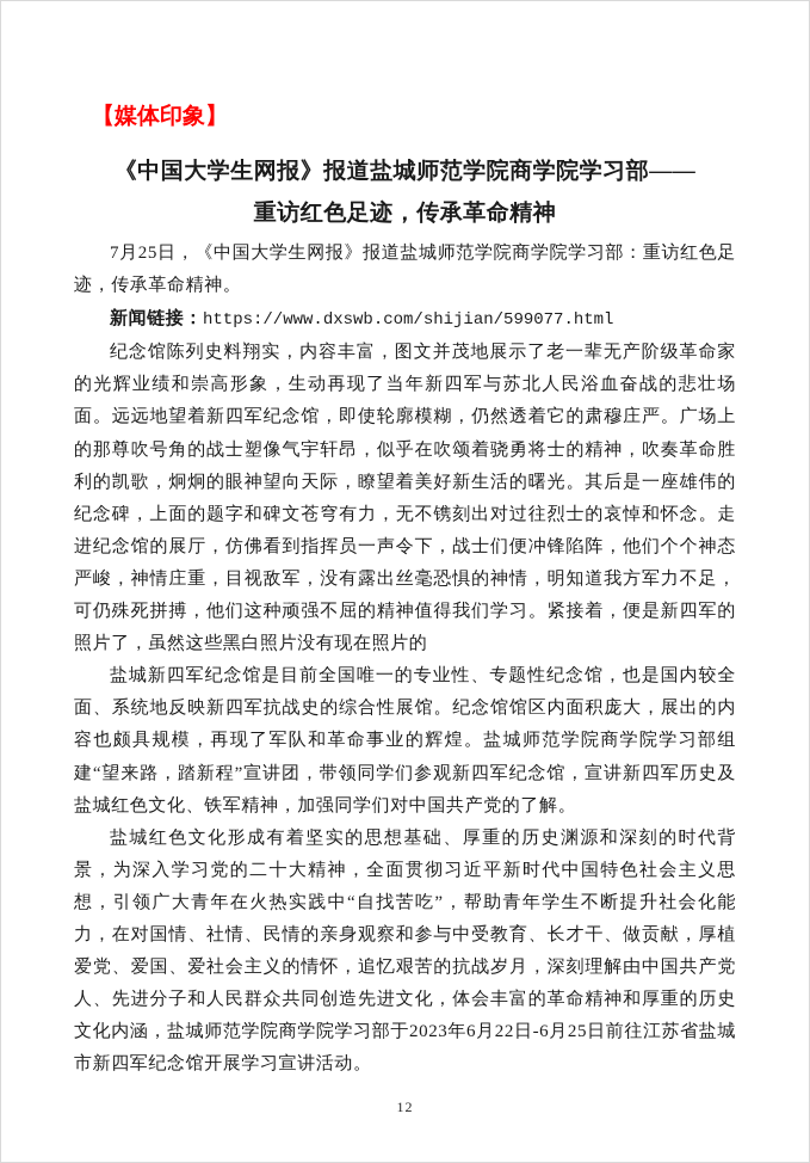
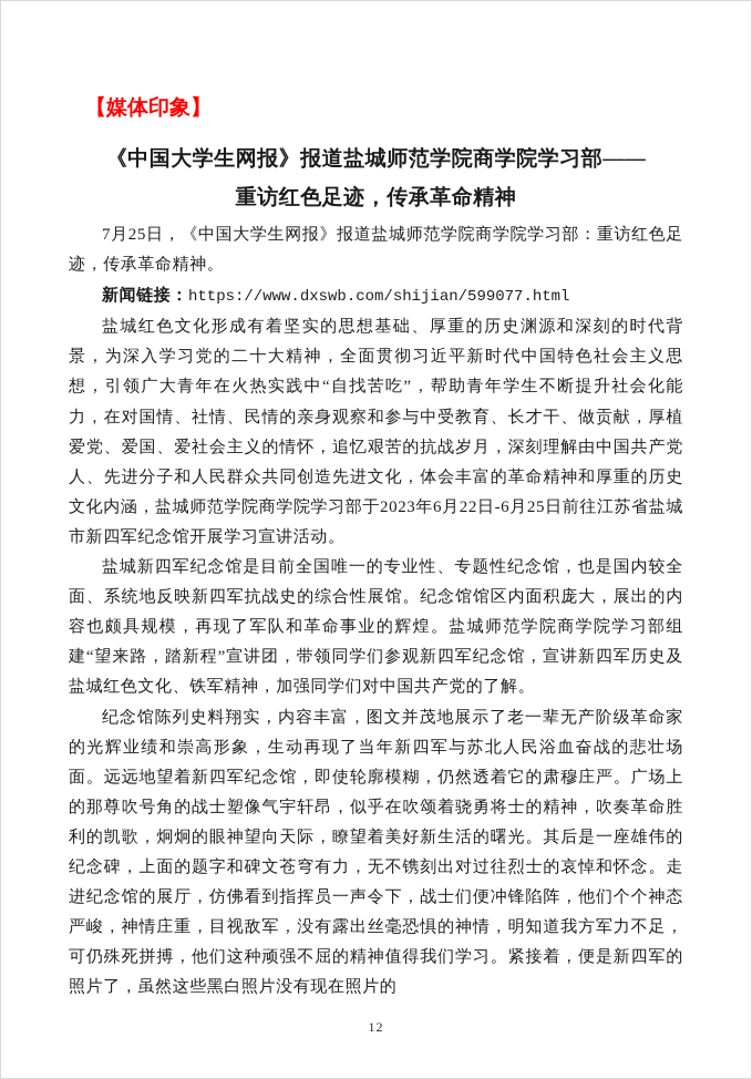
  【媒体印象】
  《中国大学生网报》报道盐城师范学院商学院学习部——
  重访红色足迹，传承革命精神
  7月25日，《中国大学生网报》报道盐城师范学院商学院学习部：重访红色足迹，传承革命精神。
  新闻链接：https://www.dxswb.com/shijian/599077.html
- 纪念馆陈列史料翔实，内容丰富，图文并茂地展示了老一辈无产阶级革命家的光辉业绩和崇高形象，生动再现了当年新四军与苏北人民浴血奋战的悲壮场面。远远地望着新四军纪念馆，即使轮廓模糊，仍然透着它的肃穆庄严。广场上的那尊吹号角的战士塑像气宇轩昂，似乎在吹颂着骁勇将士的精神，吹奏革命胜利的凯歌，炯炯的眼神望向天际，瞭望着美好新生活的曙光。其后是一座雄伟的纪念碑，上面的题字和碑文苍穹有力，无不镌刻出对过往烈士的哀悼和怀念。走进纪念馆的展厅，仿佛看到指挥员一声令下，战士们便冲锋陷阵，他们个个神态严峻，神情庄重，目视敌军，没有露出丝毫恐惧的神情，明知道我方军力不足，可仍殊死拼搏，他们这种顽强不屈的精神值得我们学习。紧接着，便是新四军的照片了，虽然这些黑白照片没有现在照片的
+ 盐城红色文化形成有着坚实的思想基础、厚重的历史渊源和深刻的时代背景，为深入学习党的二十大精神，全面贯彻习近平新时代中国特色社会主义思想，引领广大青年在火热实践中“自找苦吃”，帮助青年学生不断提升社会化能力，在对国情、社情、民情的亲身观察和参与中受教育、长才干、做贡献，厚植爱党、爱国、爱社会主义的情怀，追忆艰苦的抗战岁月，深刻理解由中国共产党人、先进分子和人民群众共同创造先进文化，体会丰富的革命精神和厚重的历史文化内涵，盐城师范学院商学院学习部于2023年6月22日-6月25日前往江苏省盐城市新四军纪念馆开展学习宣讲活动。
  盐城新四军纪念馆是目前全国唯一的专业性、专题性纪念馆，也是国内较全面、系统地反映新四军抗战史的综合性展馆。纪念馆馆区内面积庞大，展出的内容也颇具规模，再现了军队和革命事业的辉煌。盐城师范学院商学院学习部组建“望来路，踏新程”宣讲团，带领同学们参观新四军纪念馆，宣讲新四军历史及盐城红色文化、铁军精神，加强同学们对中国共产党的了解。
- 盐城红色文化形成有着坚实的思想基础、厚重的历史渊源和深刻的时代背景，为深入学习党的二十大精神，全面贯彻习近平新时代中国特色社会主义思想，引领广大青年在火热实践中“自找苦吃”，帮助青年学生不断提升社会化能力，在对国情、社情、民情的亲身观察和参与中受教育、长才干、做贡献，厚植爱党、爱国、爱社会主义的情怀，追忆艰苦的抗战岁月，深刻理解由中国共产党人、先进分子和人民群众共同创造先进文化，体会丰富的革命精神和厚重的历史文化内涵，盐城师范学院商学院学习部于2023年6月22日-6月25日前往江苏省盐城市新四军纪念馆开展学习宣讲活动。
+ 纪念馆陈列史料翔实，内容丰富，图文并茂地展示了老一辈无产阶级革命家的光辉业绩和崇高形象，生动再现了当年新四军与苏北人民浴血奋战的悲壮场面。远远地望着新四军纪念馆，即使轮廓模糊，仍然透着它的肃穆庄严。广场上的那尊吹号角的战士塑像气宇轩昂，似乎在吹颂着骁勇将士的精神，吹奏革命胜利的凯歌，炯炯的眼神望向天际，瞭望着美好新生活的曙光。其后是一座雄伟的纪念碑，上面的题字和碑文苍穹有力，无不镌刻出对过往烈士的哀悼和怀念。走进纪念馆的展厅，仿佛看到指挥员一声令下，战士们便冲锋陷阵，他们个个神态严峻，神情庄重，目视敌军，没有露出丝毫恐惧的神情，明知道我方军力不足，可仍殊死拼搏，他们这种顽强不屈的精神值得我们学习。紧接着，便是新四军的照片了，虽然这些黑白照片没有现在照片的
  12
